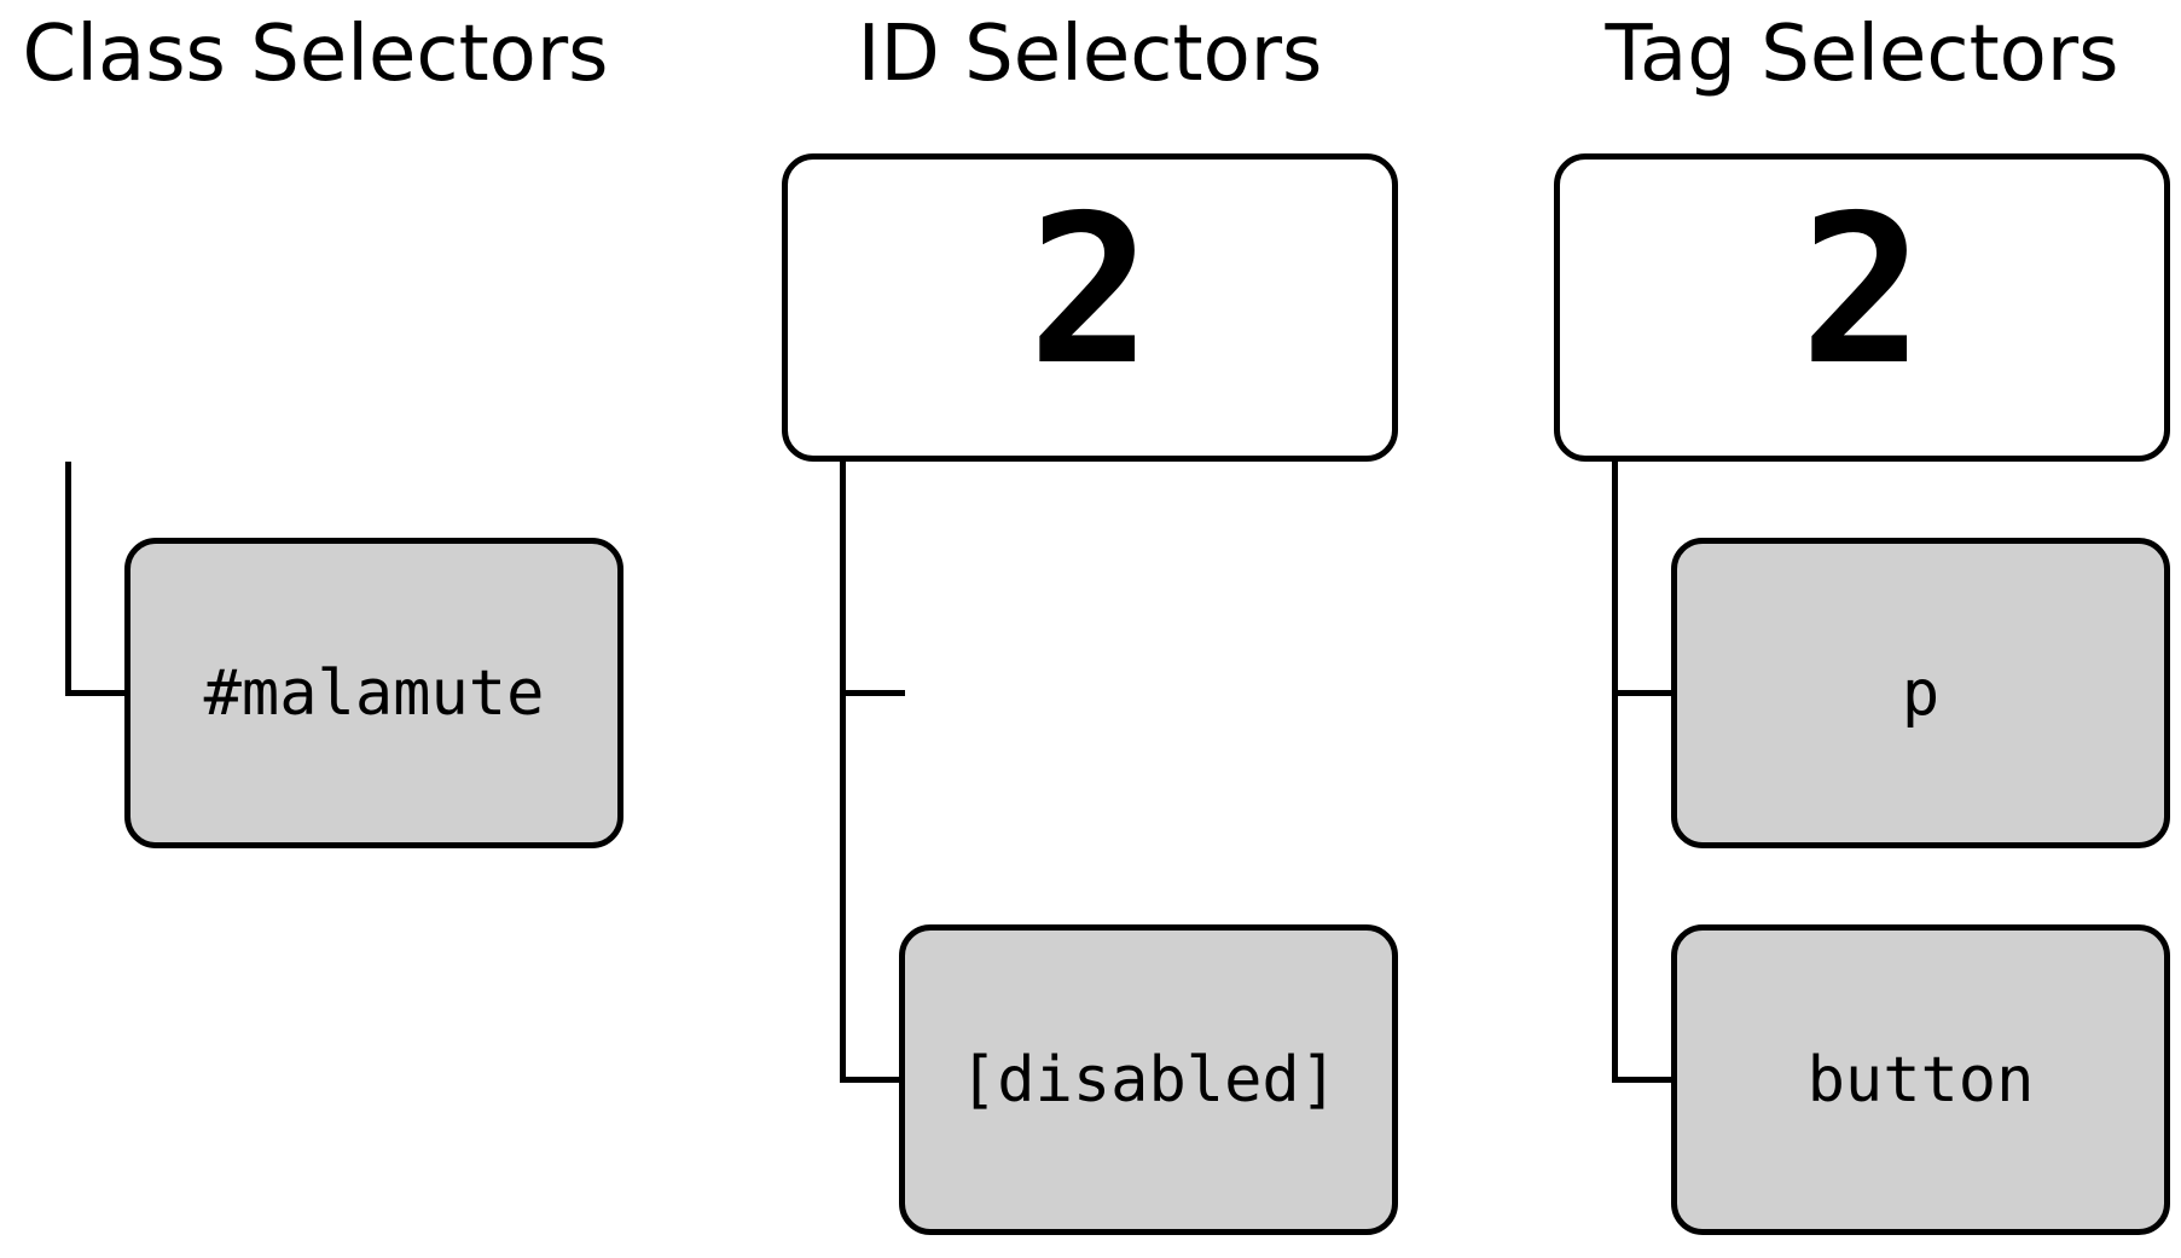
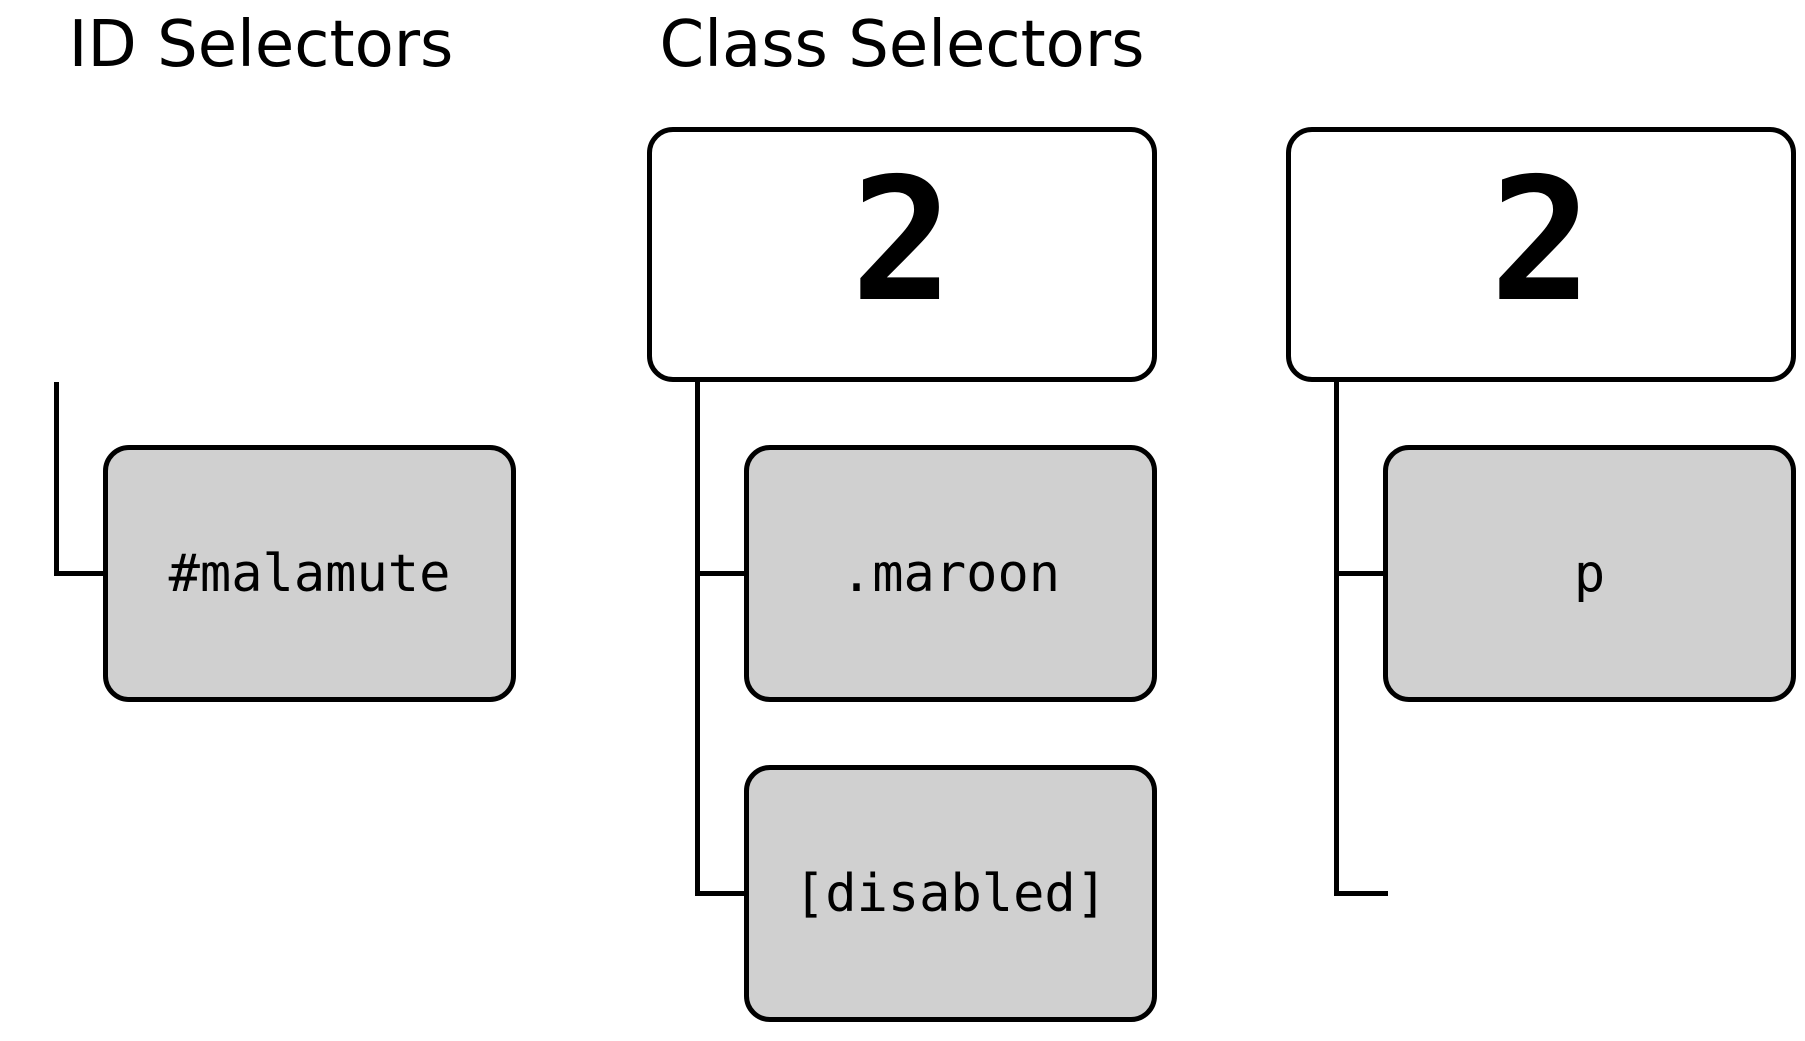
- Class Selectors
+ ID Selectors
  #malamute
- ID Selectors
+ Class Selectors
  2
+ .maroon
  [disabled]
- Tag Selectors
  2
  p
- button
